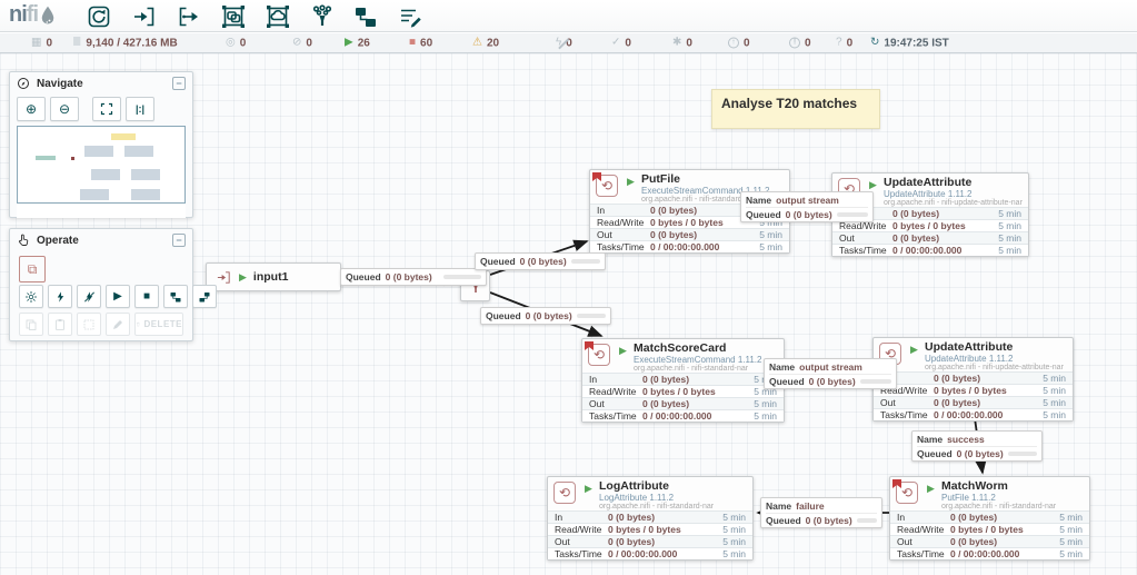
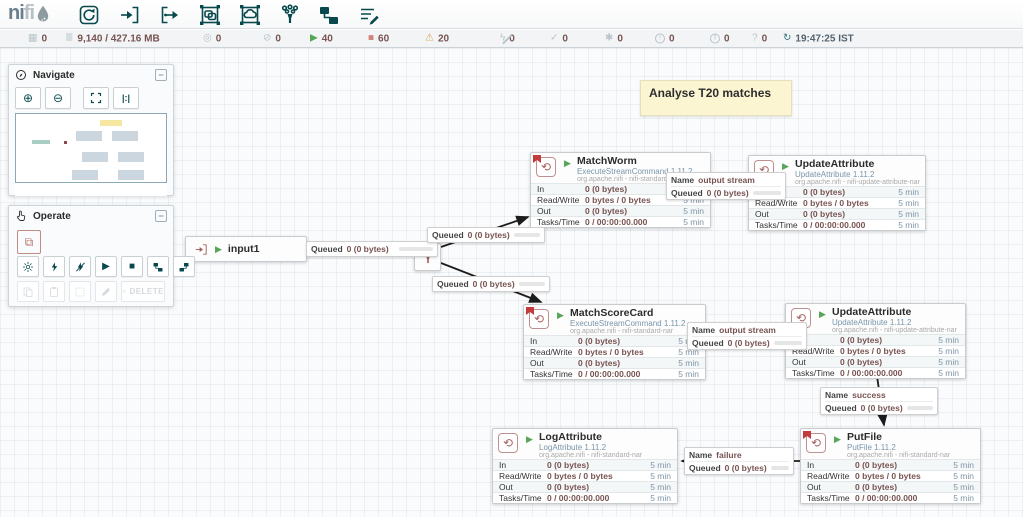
  ni
  fi
  ▦
  0
  ≣
  9,140 / 427.16 MB
  ◎
  0
  ⊘
  0
  ▶
- 26
+ 40
  ■
  60
  ⚠
  20
  ϟ
  0
  ✓
  0
  ✱
  0
  0
  0
  ?
  0
  ↻
  19:47:25 IST
  Analyse T20 matches
  ▶
  input1
  ⟲
  ▶
- PutFile
+ MatchWorm
  ExecuteStreamComman
  In
  0 (0 bytes)
  Read/Write
  0 bytes / 0 bytes
  5 min
  Out
  0 (0 bytes)
  5 min
  Tasks/Time
  0 / 00:00:00.000
  5 min
  ⟲
  ▶
  UpdateAttribute
  UpdateAttribute 1.11.2
  0 (0 bytes)
  5 min
  Read/Write
  0 bytes / 0 bytes
  5 min
  Out
  0 (0 bytes)
  5 min
  Tasks/Time
  0 / 00:00:00.000
  5 min
  ⟲
  ▶
  MatchScoreCard
  ExecuteStreamCommand 1.11.2
  In
  0 (0 bytes)
  Read/Write
  0 bytes / 0 bytes
  5 min
  Out
  0 (0 bytes)
  5 min
  Tasks/Time
  0 / 00:00:00.000
  5 min
  ⟲
  ▶
  UpdateAttribute
  UpdateAttribute 1.11.2
  0 (0 bytes)
  5 min
  Read/Write
  0 bytes / 0 bytes
  5 min
  Out
  0 (0 bytes)
  5 min
  Tasks/Time
  0 / 00:00:00.000
  5 min
  ⟲
  ▶
  LogAttribute
  LogAttribute 1.11.2
  In
  0 (0 bytes)
  5 min
  Read/Write
  0 bytes / 0 bytes
  5 min
  Out
  0 (0 bytes)
  5 min
  Tasks/Time
  0 / 00:00:00.000
  5 min
  ⟲
  ▶
- MatchWorm
+ PutFile
  PutFile 1.11.2
  In
  0 (0 bytes)
  5 min
  Read/Write
  0 bytes / 0 bytes
  5 min
  Out
  0 (0 bytes)
  5 min
  Tasks/Time
  0 / 00:00:00.000
  5 min
  Queued
  0 (0 bytes)
  Queued
  0 (0 bytes)
  Queued
  0 (0 bytes)
  Name
  output stream
  Queued
  0 (0 bytes)
  Name
  output stream
  Queued
  0 (0 bytes)
  Name
  success
  Queued
  0 (0 bytes)
  Name
  failure
  Queued
  0 (0 bytes)
  Navigate
  −
  ⊕
  ⊖
  |:|
  Operate
  −
  ⧉
  ▶
  ■
  DELETE
